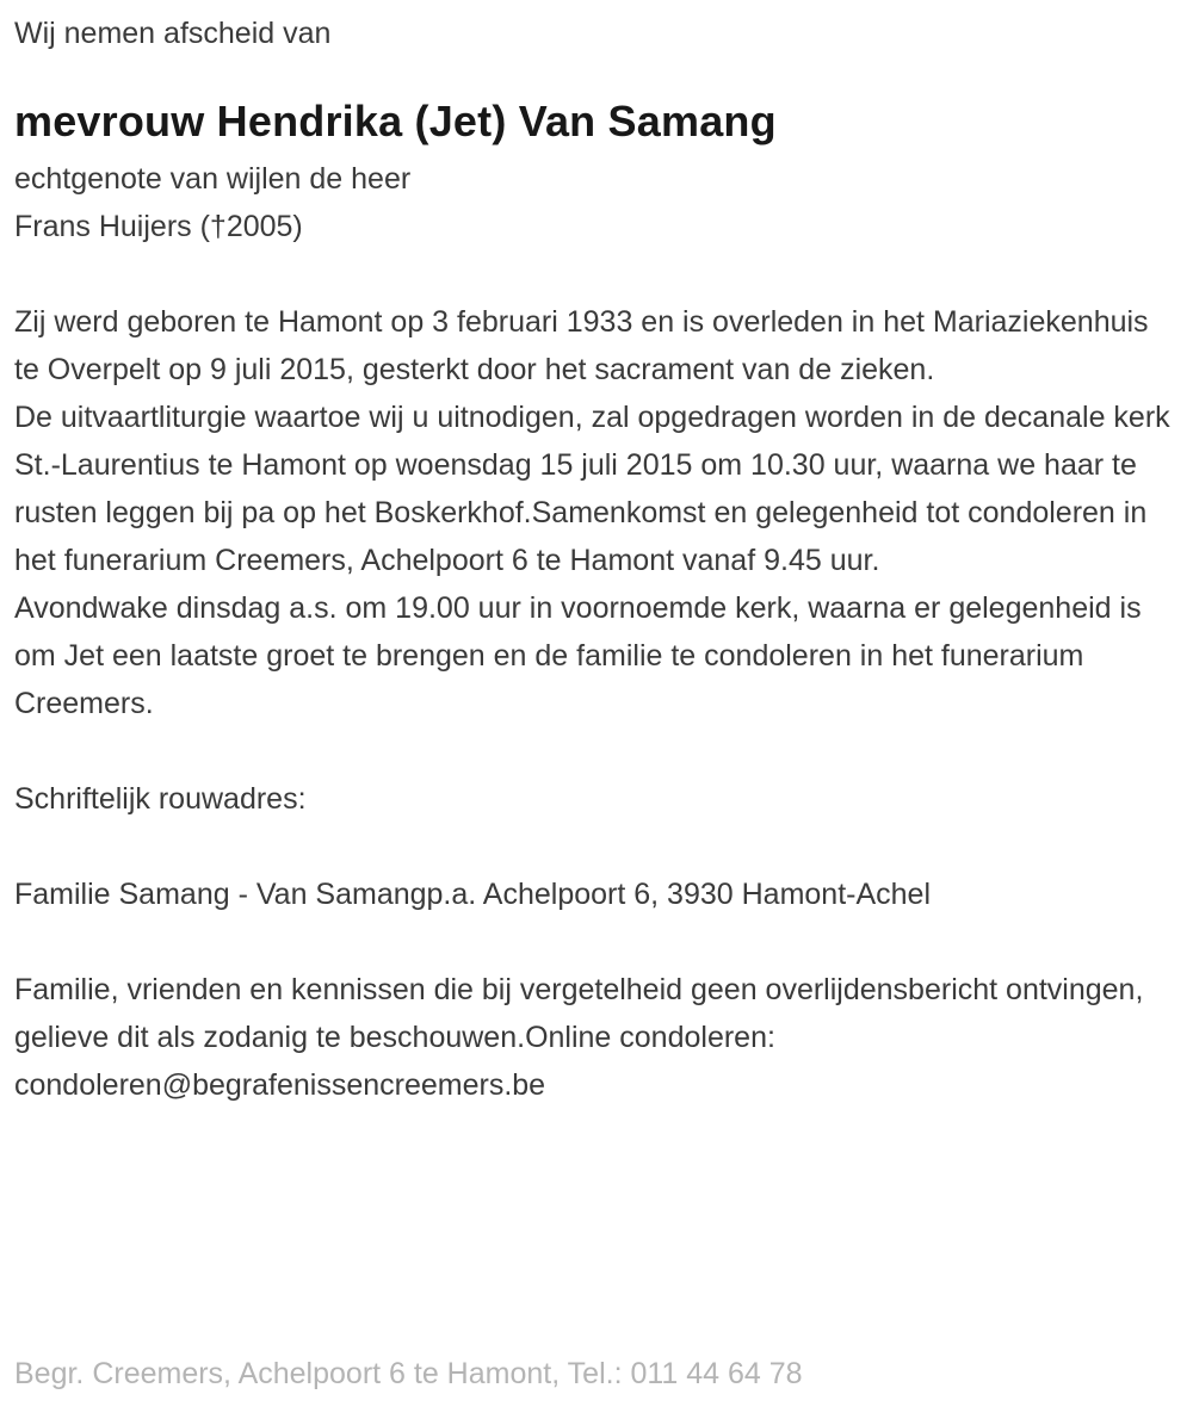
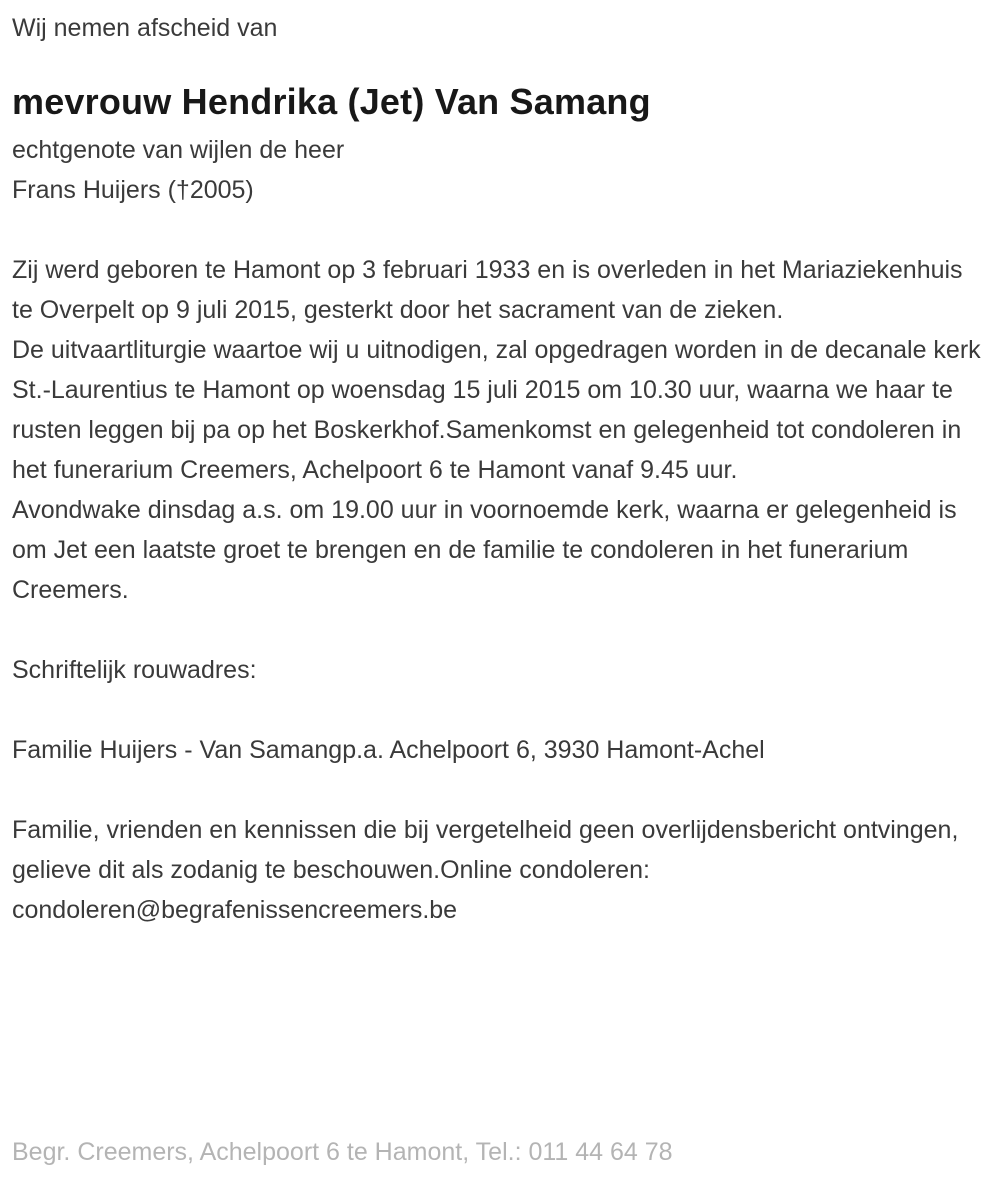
  Wij nemen afscheid van
  mevrouw Hendrika (Jet) Van Samang
  echtgenote van wijlen de heer
  Frans Huijers (†2005)
  Zij werd geboren te Hamont op 3 februari 1933 en is overleden in het Mariaziekenhuis te Overpelt op 9 juli 2015, gesterkt door het sacrament van de zieken.
  De uitvaartliturgie waartoe wij u uitnodigen, zal opgedragen worden in de decanale kerk St.-Laurentius te Hamont op woensdag 15 juli 2015 om 10.30 uur, waarna we haar te rusten leggen bij pa op het Boskerkhof.Samenkomst en gelegenheid tot condoleren in het funerarium Creemers, Achelpoort 6 te Hamont vanaf 9.45 uur.
  Avondwake dinsdag a.s. om 19.00 uur in voornoemde kerk, waarna er gelegenheid is om Jet een laatste groet te brengen en de familie te condoleren in het funerarium Creemers.
  Schriftelijk rouwadres:
- Familie Samang - Van Samangp.a. Achelpoort 6, 3930 Hamont-Achel
+ Familie Huijers - Van Samangp.a. Achelpoort 6, 3930 Hamont-Achel
  Familie, vrienden en kennissen die bij vergetelheid geen overlijdensbericht ontvingen, gelieve dit als zodanig te beschouwen.Online condoleren: condoleren@begrafenissencreemers.be
  Begr. Creemers, Achelpoort 6 te Hamont, Tel.: 011 44 64 78
